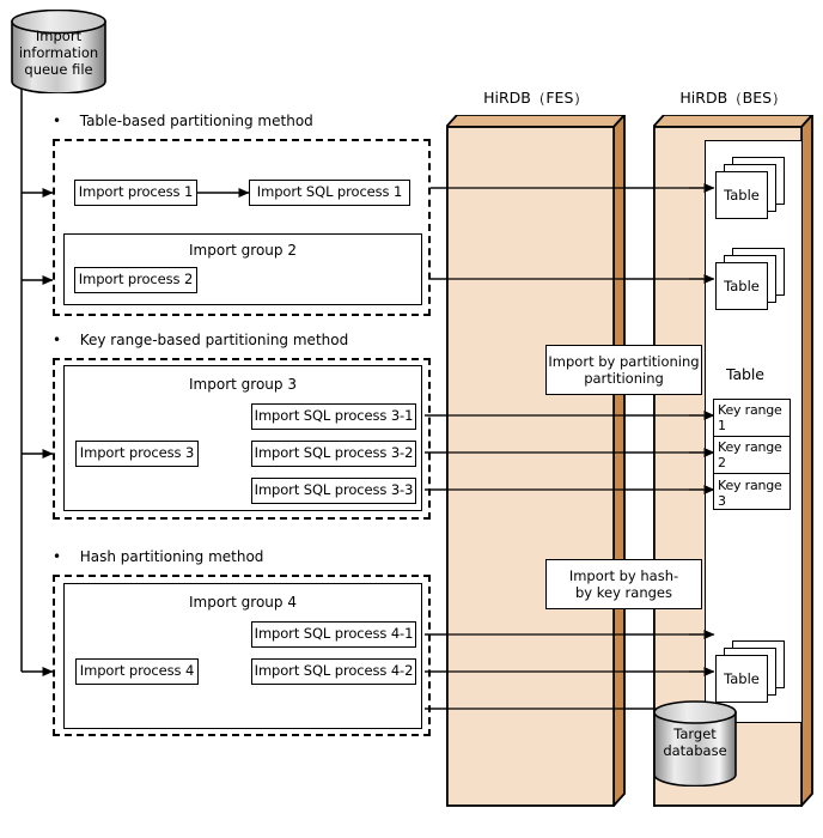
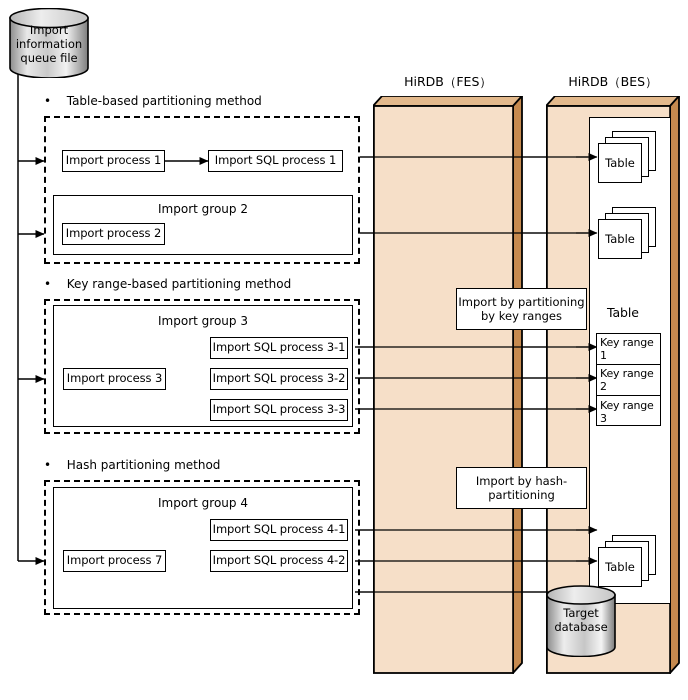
  HiRDB（FES）
  HiRDB（BES）
  Import
  information
  queue file
  • Table-based partitioning method
  Import process 1
  Import SQL process 1
  Import group 2
  Import process 2
  • Key range-based partitioning method
  Import group 3
  Import process 3
  Import SQL process 3-1
  Import SQL process 3-2
  Import SQL process 3-3
  • Hash partitioning method
  Import group 4
- Import process 4
+ Import process 7
  Import SQL process 4-1
  Import SQL process 4-2
  Table
  Table
  Table
  Key range 1
  Key range 2
  Key range 3
  Table
  Target
  database
  Import by partitioning
- partitioning
+ by key ranges
  Import by hash-
- by key ranges
+ partitioning
